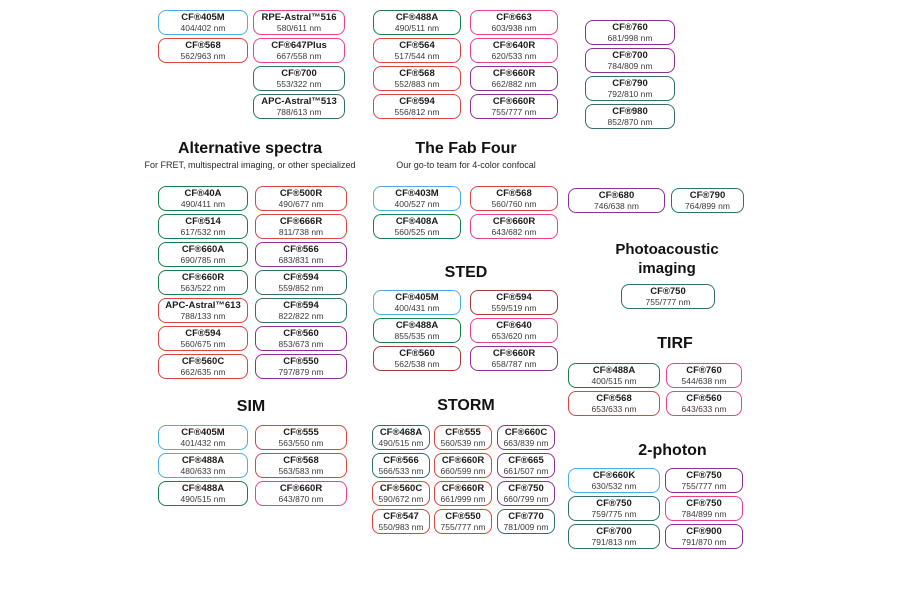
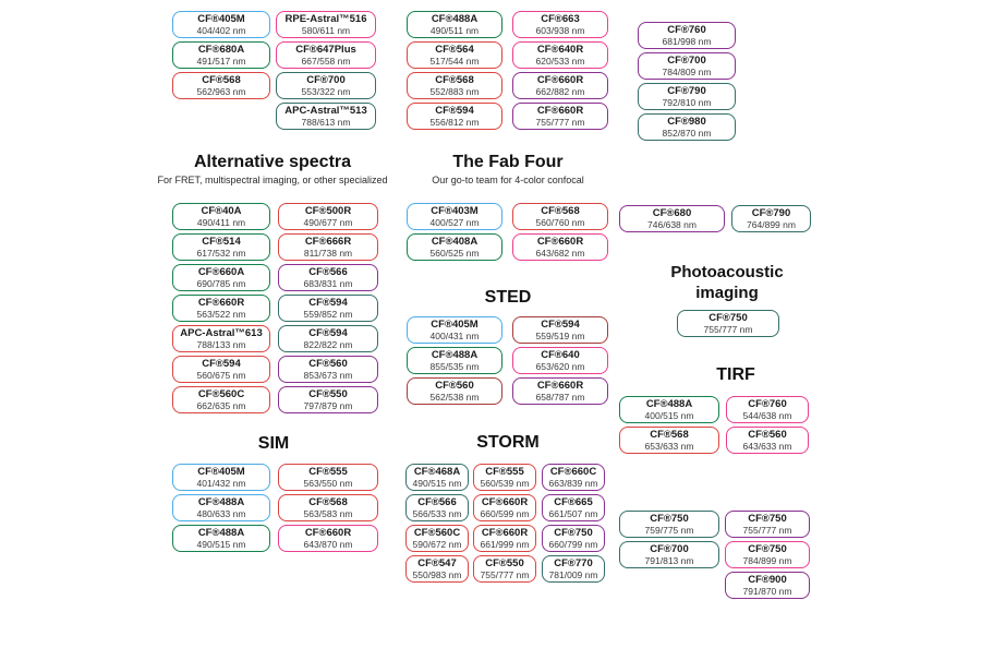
  CF®405M
  404/402 nm
+ CF®680A
+ 491/517 nm
  CF®568
  562/963 nm
  RPE-Astral™516
  580/611 nm
  CF®647Plus
  667/558 nm
  CF®700
  553/322 nm
  APC-Astral™513
  788/613 nm
  CF®488A
  490/511 nm
  CF®564
  517/544 nm
  CF®568
  552/883 nm
  CF®594
  556/812 nm
  CF®663
  603/938 nm
  CF®640R
  620/533 nm
  CF®660R
  662/882 nm
  CF®660R
  755/777 nm
  CF®760
  681/998 nm
  CF®700
  784/809 nm
  CF®790
  792/810 nm
  CF®980
  852/870 nm
  Alternative spectra
  For FRET, multispectral imaging, or other specialized
  CF®40A
  490/411 nm
  CF®514
  617/532 nm
  CF®660A
  690/785 nm
  CF®660R
  563/522 nm
  APC-Astral™613
  788/133 nm
  CF®594
  560/675 nm
  CF®560C
  662/635 nm
  CF®500R
  490/677 nm
  CF®666R
  811/738 nm
  CF®566
  683/831 nm
  CF®594
  559/852 nm
  CF®594
  822/822 nm
  CF®560
  853/673 nm
  CF®550
  797/879 nm
  The Fab Four
  Our go-to team for 4-color confocal
  CF®403M
  400/527 nm
  CF®408A
  560/525 nm
  CF®568
  560/760 nm
  CF®660R
  643/682 nm
  STED
  CF®405M
  400/431 nm
  CF®488A
  855/535 nm
  CF®560
  562/538 nm
  CF®594
  559/519 nm
  CF®640
  653/620 nm
  CF®660R
  658/787 nm
  SIM
  CF®405M
  401/432 nm
  CF®488A
  480/633 nm
  CF®488A
  490/515 nm
  CF®555
  563/550 nm
  CF®568
  563/583 nm
  CF®660R
  643/870 nm
  STORM
  CF®468A
  490/515 nm
  CF®566
  566/533 nm
  CF®560C
  590/672 nm
  CF®547
  550/983 nm
  CF®555
  560/539 nm
  CF®660R
  660/599 nm
  CF®660R
  661/999 nm
  CF®550
  755/777 nm
  CF®660C
  663/839 nm
  CF®665
  661/507 nm
  CF®750
  660/799 nm
  CF®770
  781/009 nm
  CF®680
  746/638 nm
  CF®790
  764/899 nm
  Photoacoustic imaging
  CF®750
  755/777 nm
  TIRF
  CF®488A
  400/515 nm
  CF®568
  653/633 nm
  CF®760
  544/638 nm
  CF®560
  643/633 nm
- 2-photon
- CF®660K
- 630/532 nm
  CF®750
  759/775 nm
  CF®700
  791/813 nm
  CF®750
  755/777 nm
  CF®750
  784/899 nm
  CF®900
  791/870 nm
